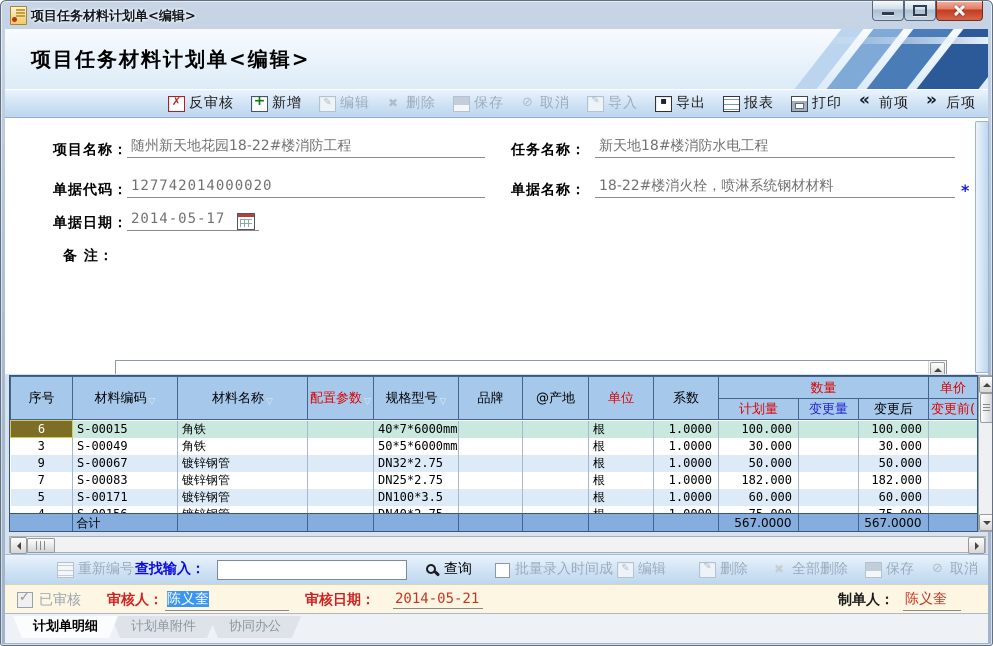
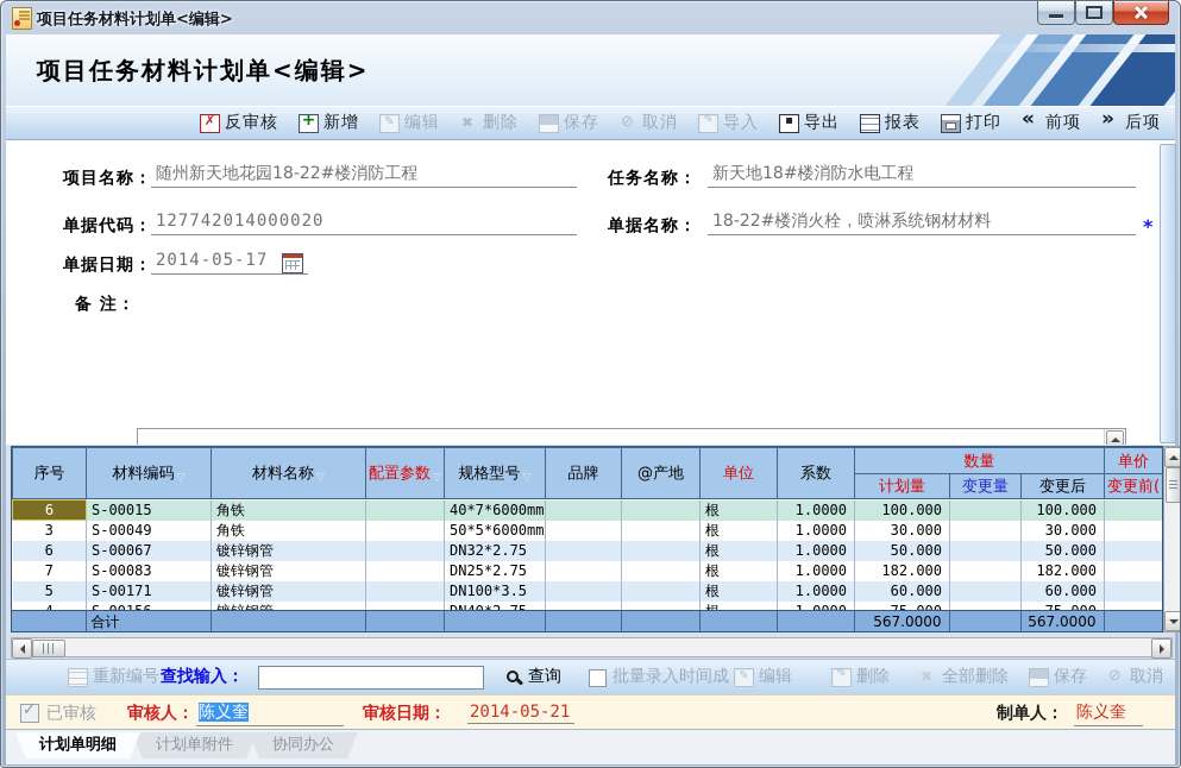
  项目任务材料计划单<编辑>
  项目任务材料计划单<编辑>
  反审核
  新增
  编辑
  删除
  保存
  取消
  导入
  导出
  报表
  打印
  前项
  后项
  项目名称：
  随州新天地花园18-22#楼消防工程
  任务名称：
  新天地18#楼消防水电工程
  单据代码：
  127742014000020
  单据名称：
  18-22#楼消火栓，喷淋系统钢材材料
  *
  单据日期：
  2014-05-17
  备 注：
  序号	材料编码 ▽	材料名称 ▽	配置参数 ▽	规格型号 ▽	品牌	@产地	单位	系数	数量	单价
  计划量	变更量	变更后	变更前(
  6	S-00015	角铁		40*7*6000mm			根	1.0000	100.000		100.000
  3	S-00049	角铁		50*5*6000mm			根	1.0000	30.000		30.000
- 9	S-00067	镀锌钢管		DN32*2.75			根	1.0000	50.000		50.000
+ 6	S-00067	镀锌钢管		DN32*2.75			根	1.0000	50.000		50.000
  7	S-00083	镀锌钢管		DN25*2.75			根	1.0000	182.000		182.000
  5	S-00171	镀锌钢管		DN100*3.5			根	1.0000	60.000		60.000
  	合计								567.0000		567.0000
  重新编号
  查找输入：
  查询
  批量录入时间成
  编辑
  删除
  全部删除
  保存
  取消
  已审核
  审核人：
  陈义奎
  审核日期：
  2014-05-21
  制单人：
  陈义奎
  计划单明细
  计划单附件
  协同办公
